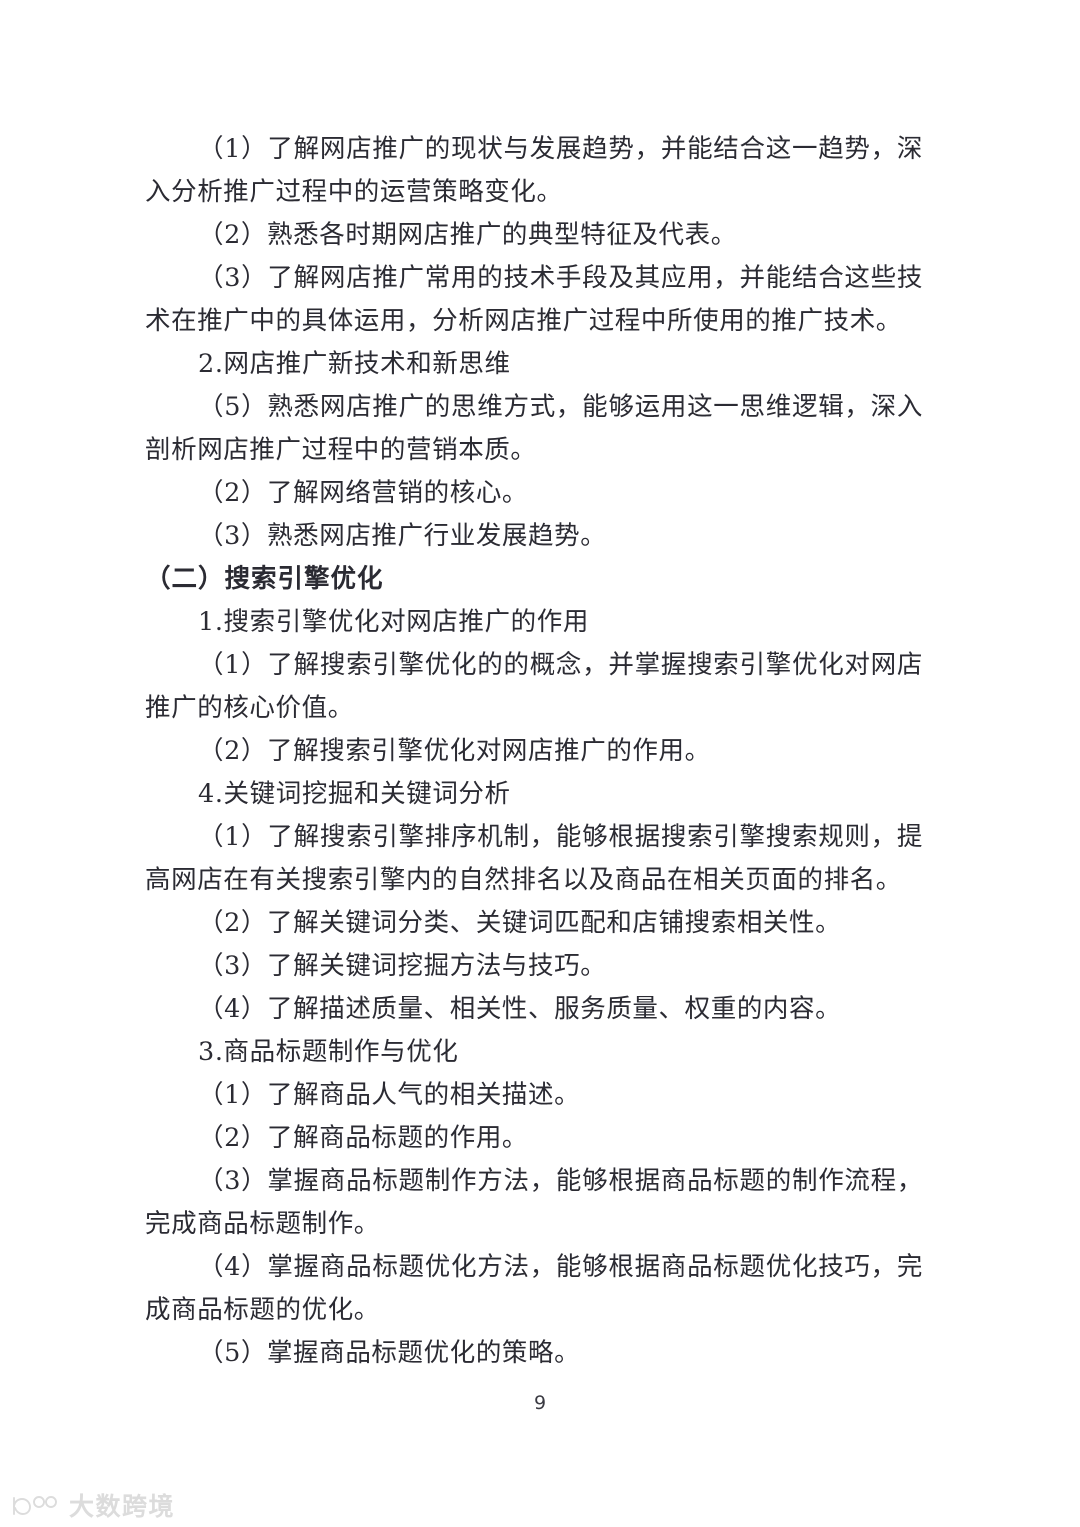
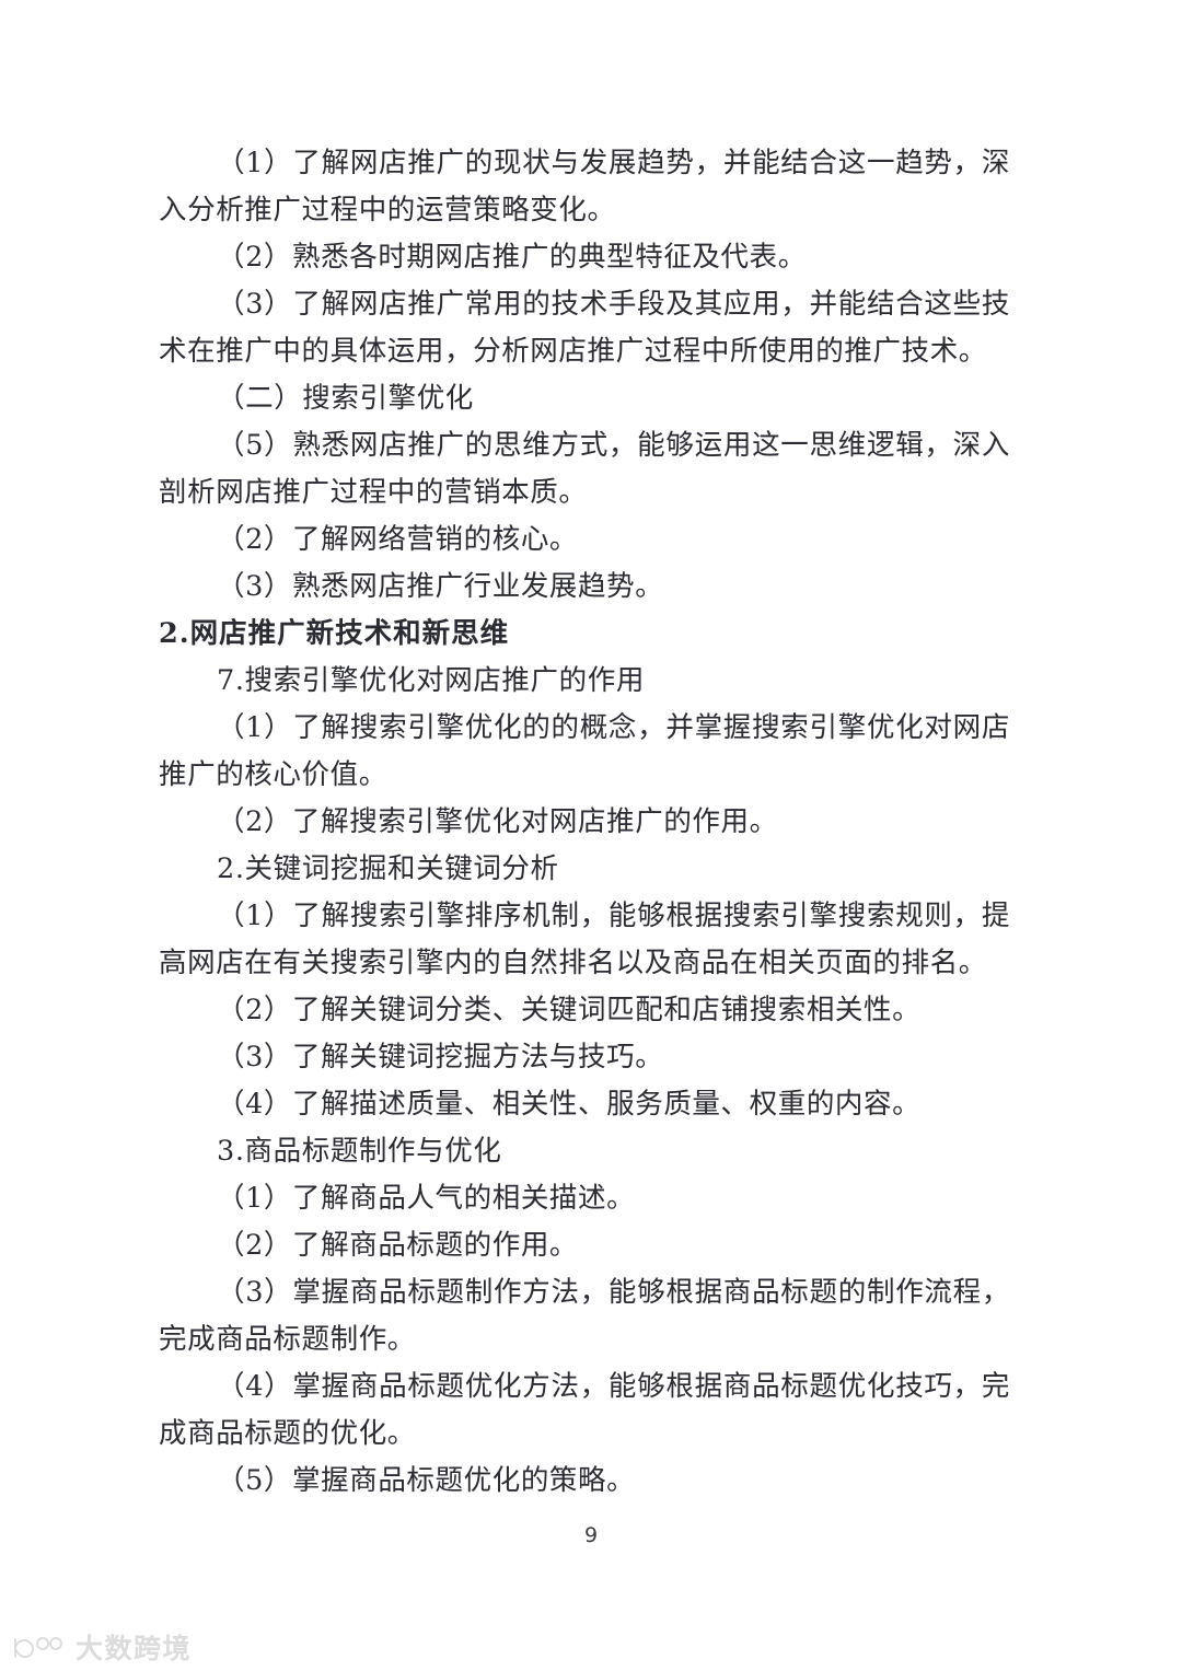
  （1）了解网店推广的现状与发展趋势，并能结合这一趋势，深入分析推广过程中的运营策略变化。
  （2）熟悉各时期网店推广的典型特征及代表。
  （3）了解网店推广常用的技术手段及其应用，并能结合这些技术在推广中的具体运用，分析网店推广过程中所使用的推广技术。
- 2.网店推广新技术和新思维
+ （二）搜索引擎优化
  （5）熟悉网店推广的思维方式，能够运用这一思维逻辑，深入剖析网店推广过程中的营销本质。
  （2）了解网络营销的核心。
  （3）熟悉网店推广行业发展趋势。
- （二）搜索引擎优化
+ 2.网店推广新技术和新思维
- 1.搜索引擎优化对网店推广的作用
+ 7.搜索引擎优化对网店推广的作用
  （1）了解搜索引擎优化的的概念，并掌握搜索引擎优化对网店推广的核心价值。
  （2）了解搜索引擎优化对网店推广的作用。
- 4.关键词挖掘和关键词分析
+ 2.关键词挖掘和关键词分析
  （1）了解搜索引擎排序机制，能够根据搜索引擎搜索规则，提高网店在有关搜索引擎内的自然排名以及商品在相关页面的排名。
  （2）了解关键词分类、关键词匹配和店铺搜索相关性。
  （3）了解关键词挖掘方法与技巧。
  （4）了解描述质量、相关性、服务质量、权重的内容。
  3.商品标题制作与优化
  （1）了解商品人气的相关描述。
  （2）了解商品标题的作用。
  （3）掌握商品标题制作方法，能够根据商品标题的制作流程，完成商品标题制作。
  （4）掌握商品标题优化方法，能够根据商品标题优化技巧，完成商品标题的优化。
  （5）掌握商品标题优化的策略。
  9
  大数跨境
